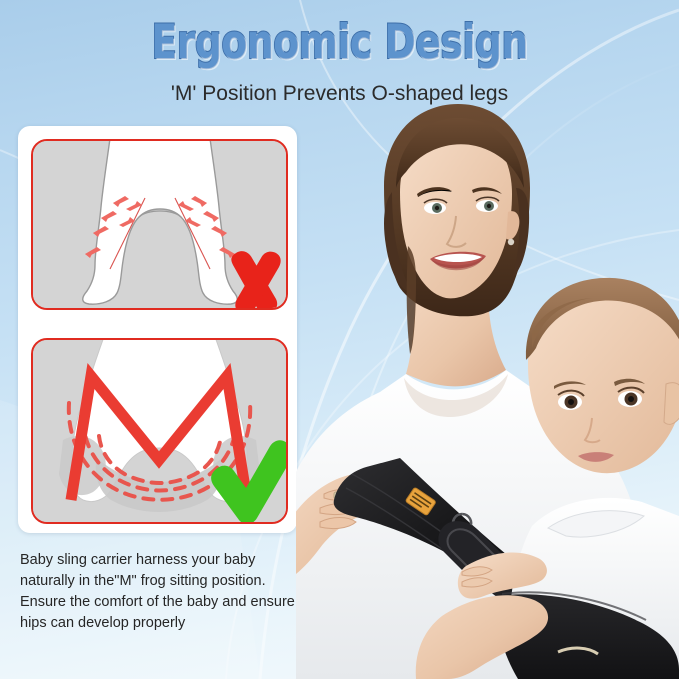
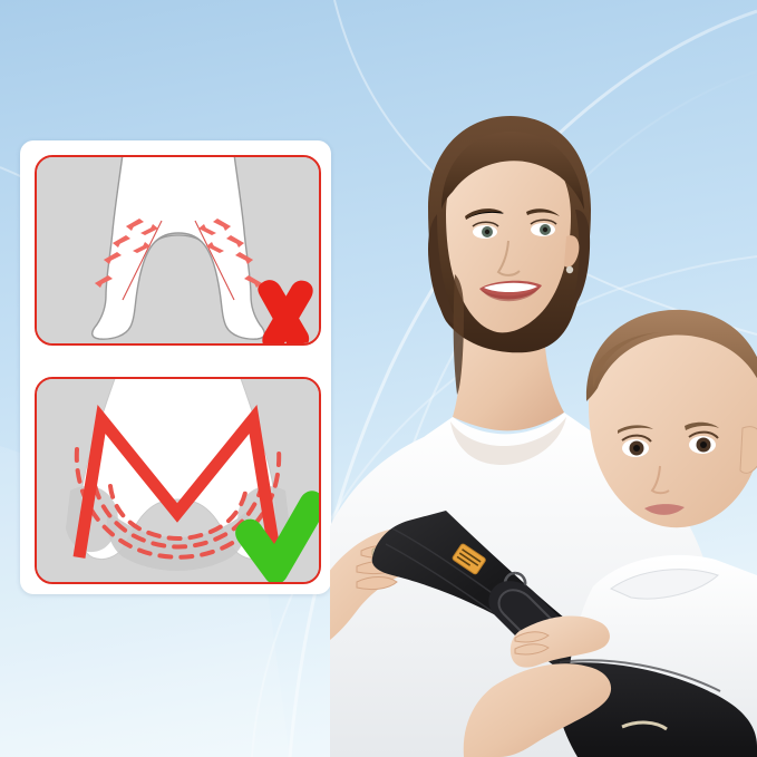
- Ergonomic Design
- 'M' Position Prevents O-shaped legs
- Baby sling carrier harness your baby naturally in the"M" frog sitting position. Ensure the comfort of the baby and ensure hips can develop properly
